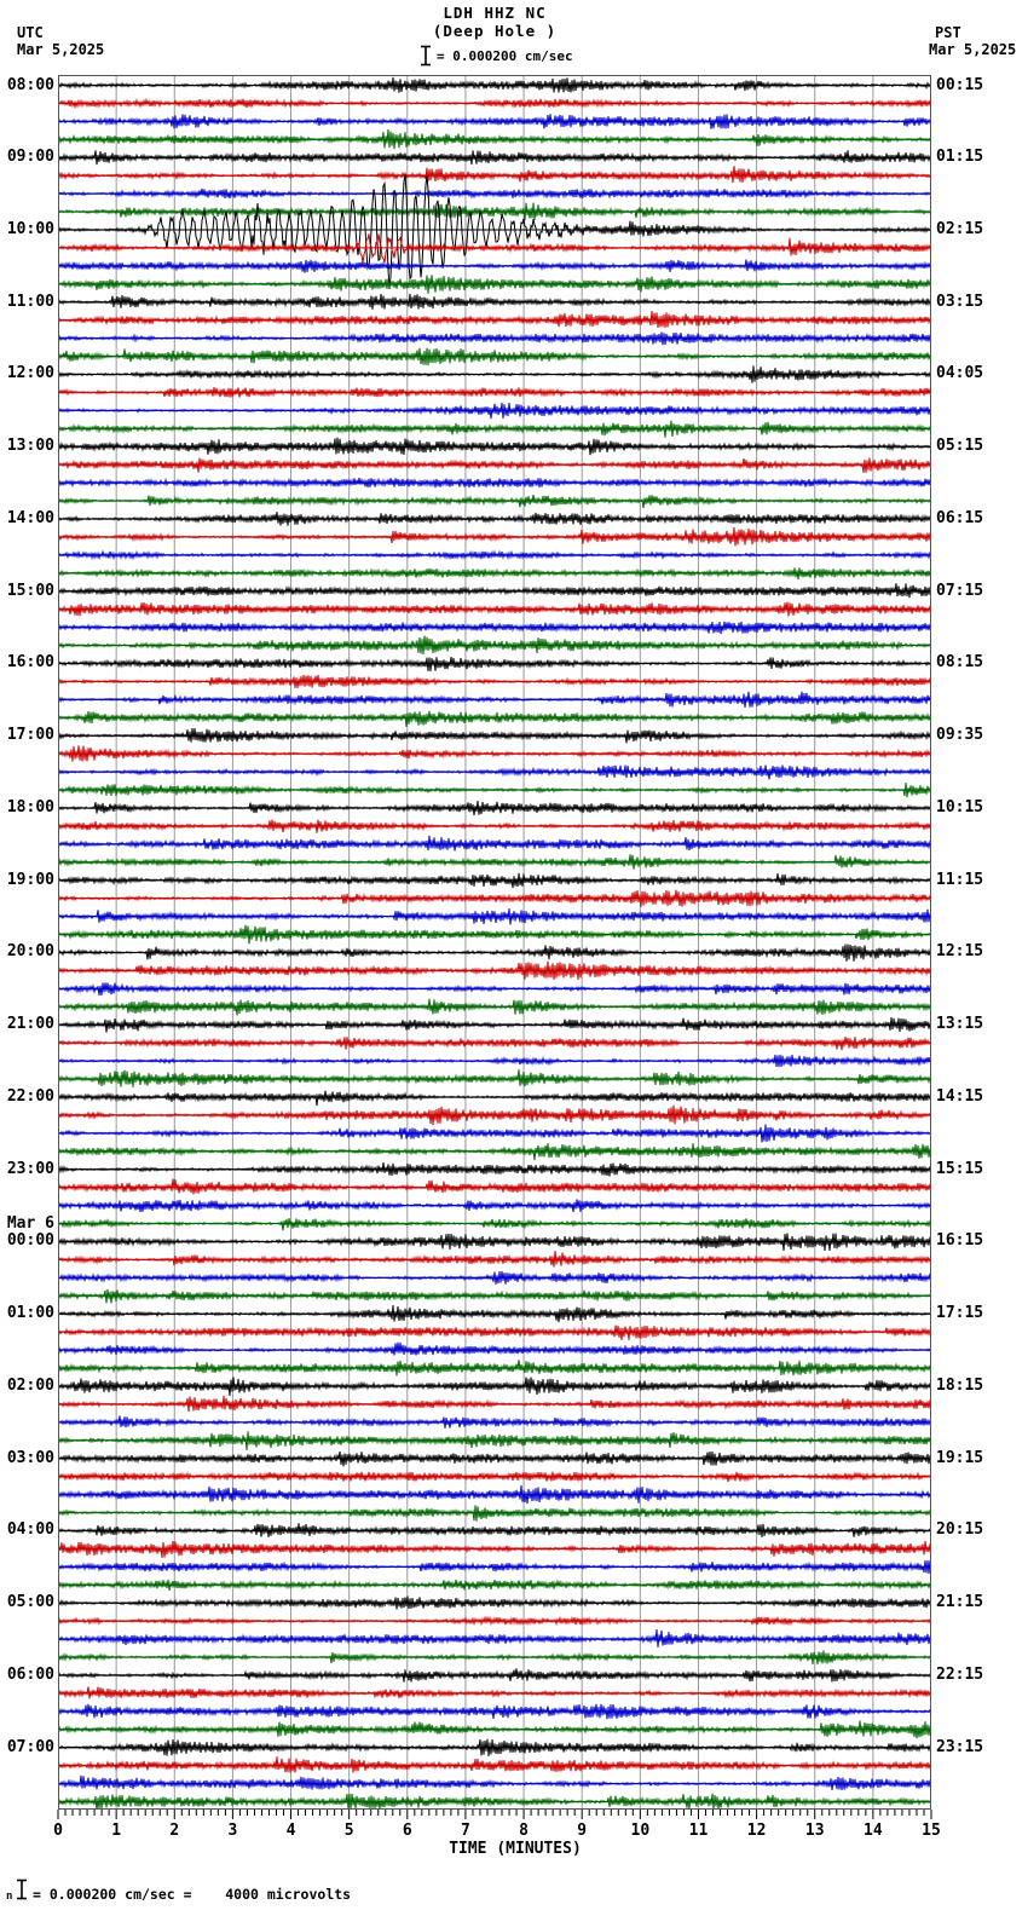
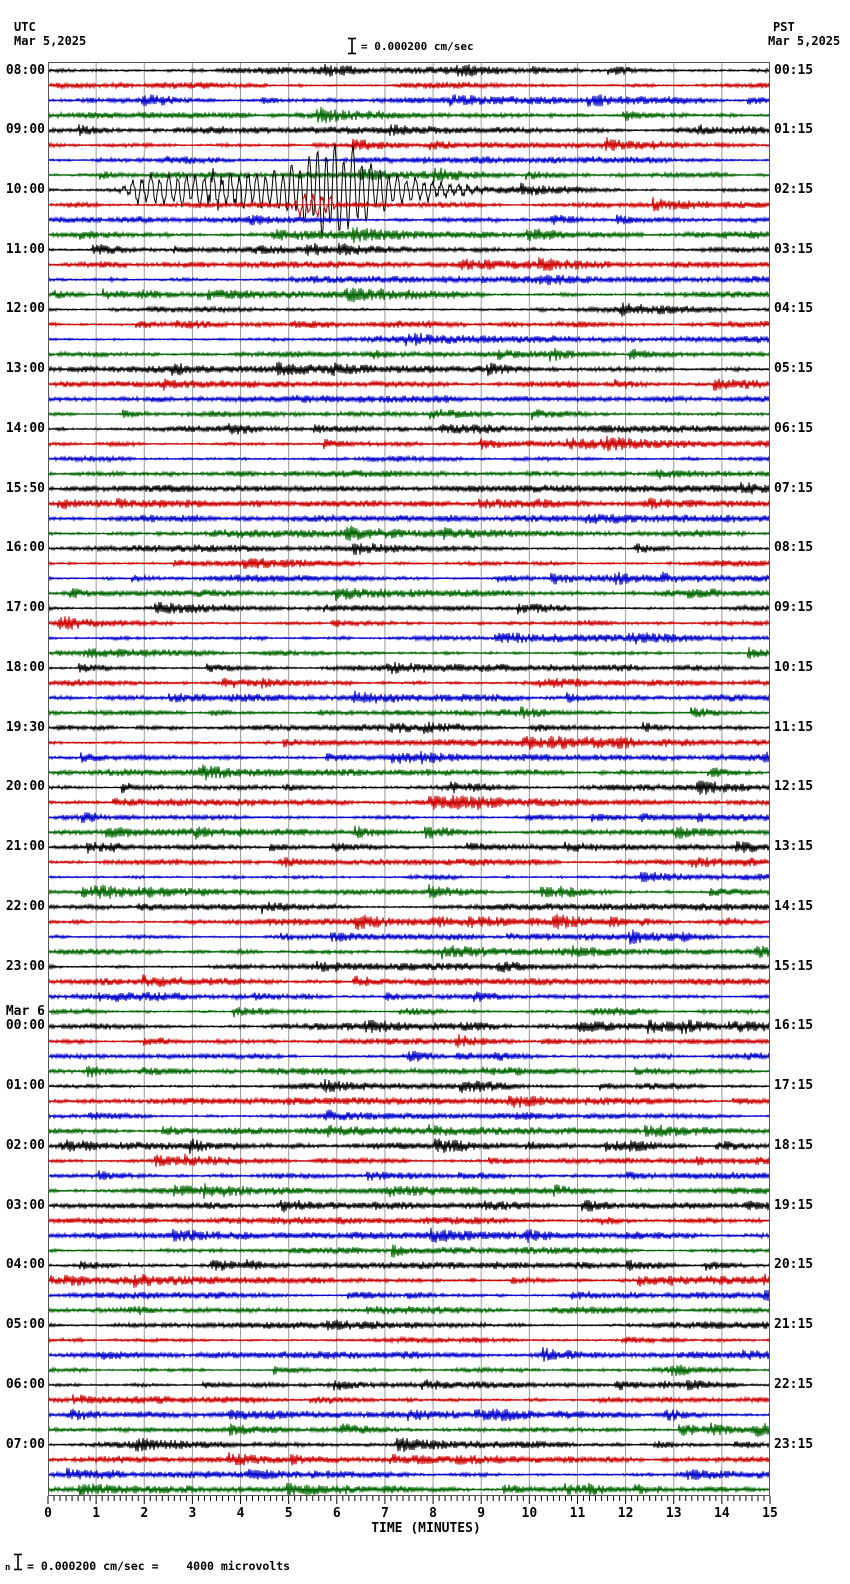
- LDH HHZ NC
- (Deep Hole )
  UTC
  Mar 5,2025
  PST
  Mar 5,2025
  = 0.000200 cm/sec
  08:00
  09:00
  10:00
  11:00
  12:00
  13:00
  14:00
- 15:00
+ 15:50
  16:00
  17:00
  18:00
- 19:00
+ 19:30
  20:00
  21:00
  22:00
  23:00
  00:00
  Mar 6
  01:00
  02:00
  03:00
  04:00
  05:00
  06:00
  07:00
  00:15
  01:15
  02:15
  03:15
- 04:05
+ 04:15
  05:15
  06:15
  07:15
  08:15
- 09:35
+ 09:15
  10:15
  11:15
  12:15
  13:15
  14:15
  15:15
  16:15
  17:15
  18:15
  19:15
  20:15
  21:15
  22:15
  23:15
  0
  1
  2
  3
  4
  5
  6
  7
  8
  9
  10
  11
  12
  13
  14
  15
  TIME (MINUTES)
  n
  = 0.000200 cm/sec = 4000 microvolts
